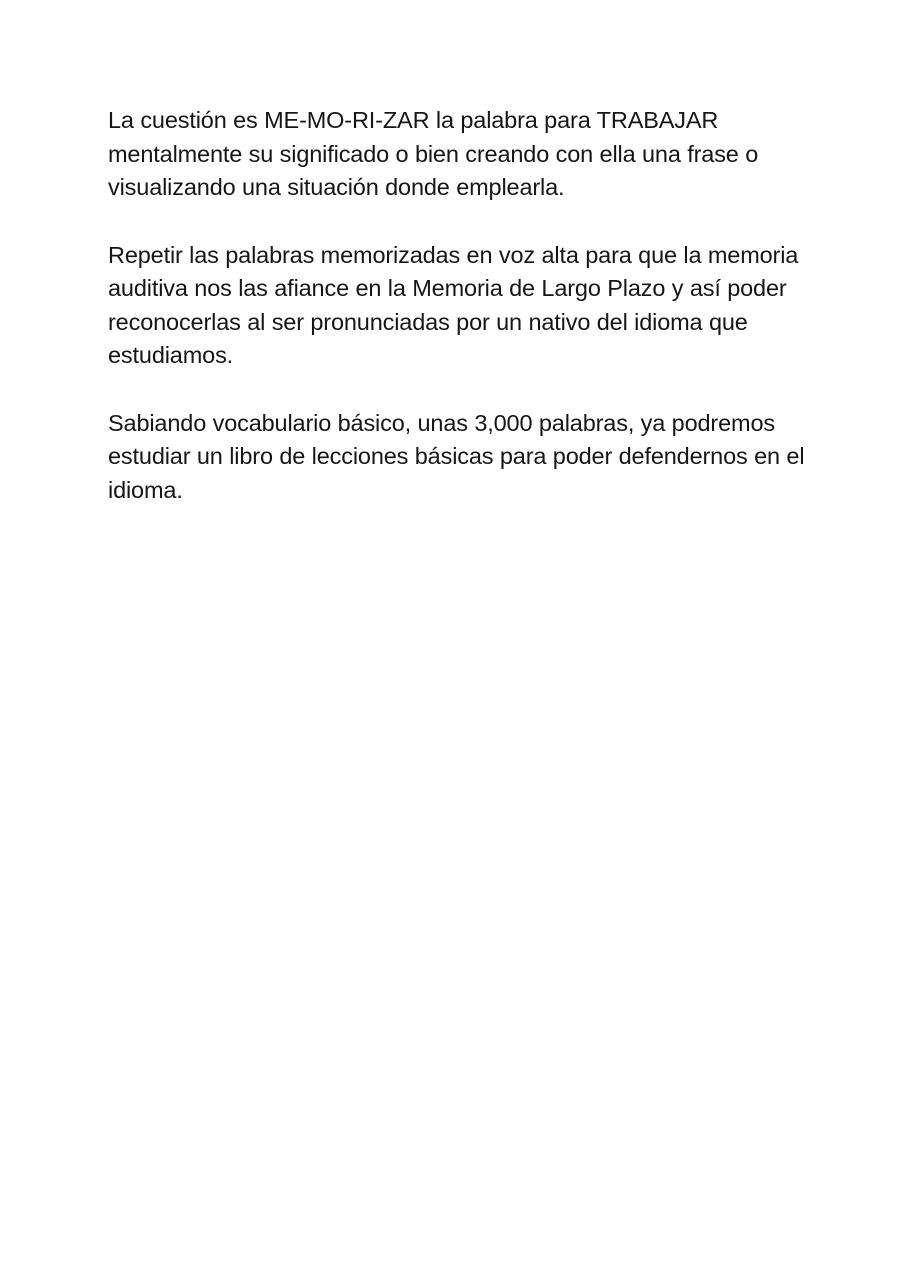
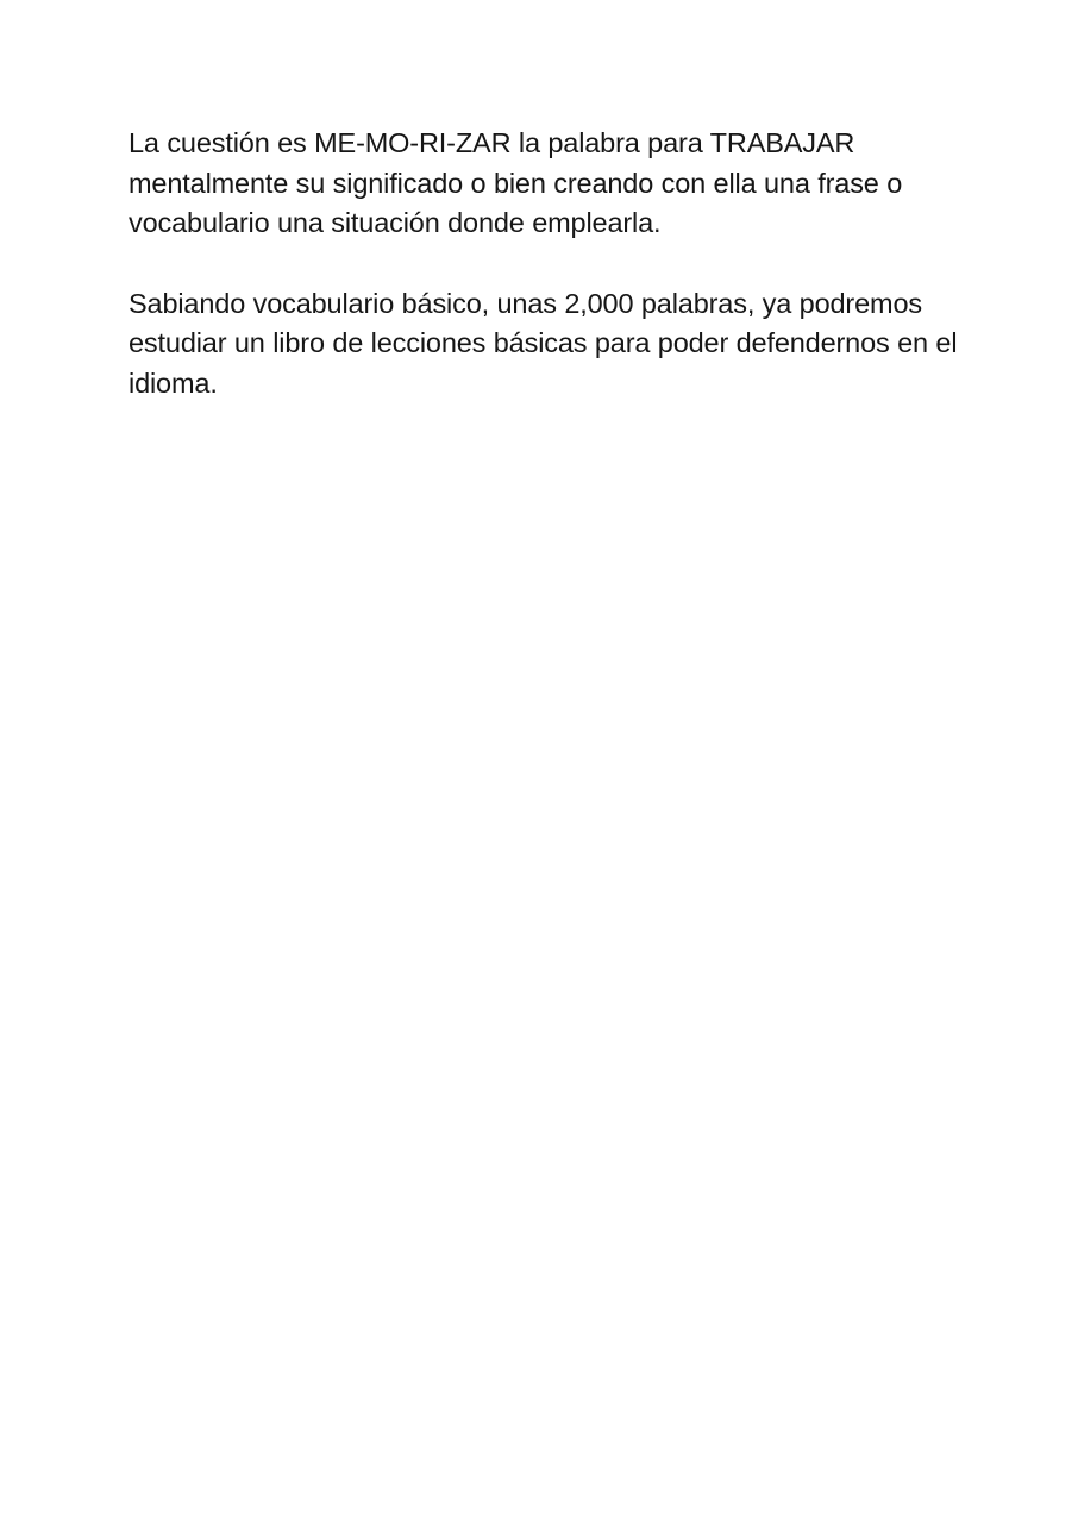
- La cuestión es ME-MO-RI-ZAR la palabra para TRABAJAR mentalmente su significado o bien creando con ella una frase o visualizando una situación donde emplearla.
+ La cuestión es ME-MO-RI-ZAR la palabra para TRABAJAR mentalmente su significado o bien creando con ella una frase o vocabulario una situación donde emplearla.
- Repetir las palabras memorizadas en voz alta para que la memoria auditiva nos las afiance en la Memoria de Largo Plazo y así poder reconocerlas al ser pronunciadas por un nativo del idioma que estudiamos.
- Sabiando vocabulario básico, unas 3,000 palabras, ya podremos estudiar un libro de lecciones básicas para poder defendernos en el idioma.
+ Sabiando vocabulario básico, unas 2,000 palabras, ya podremos estudiar un libro de lecciones básicas para poder defendernos en el idioma.
